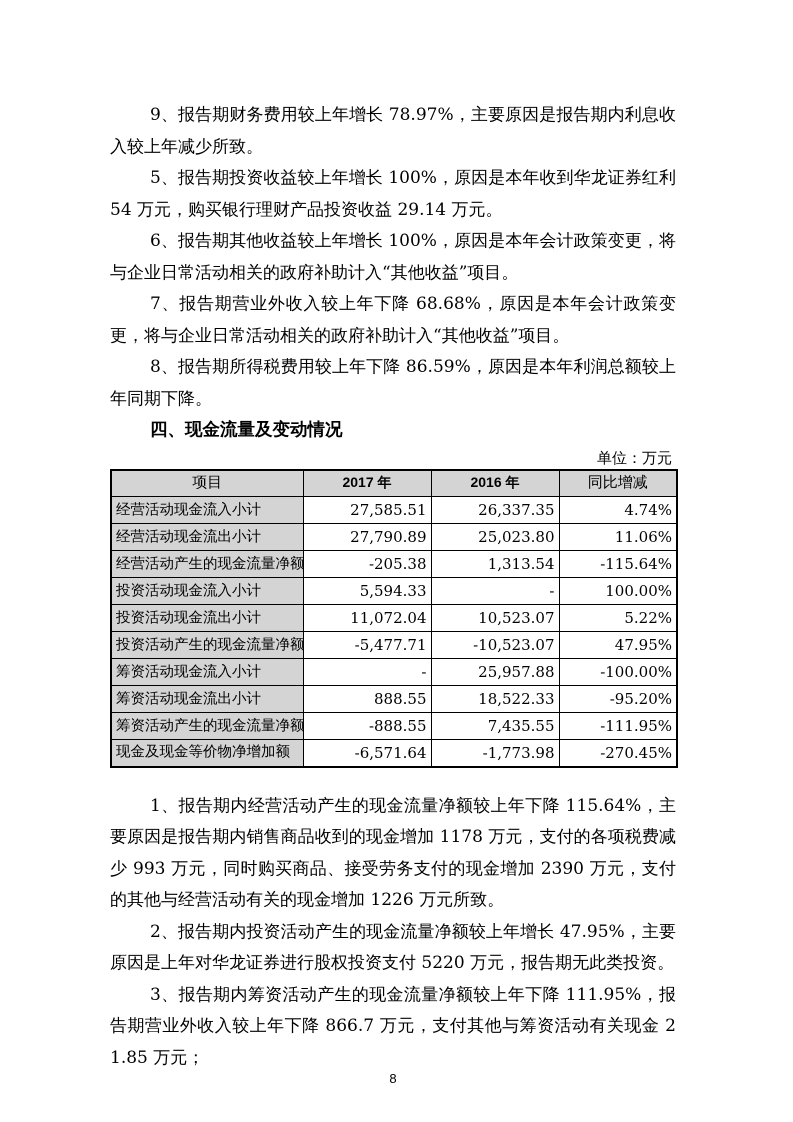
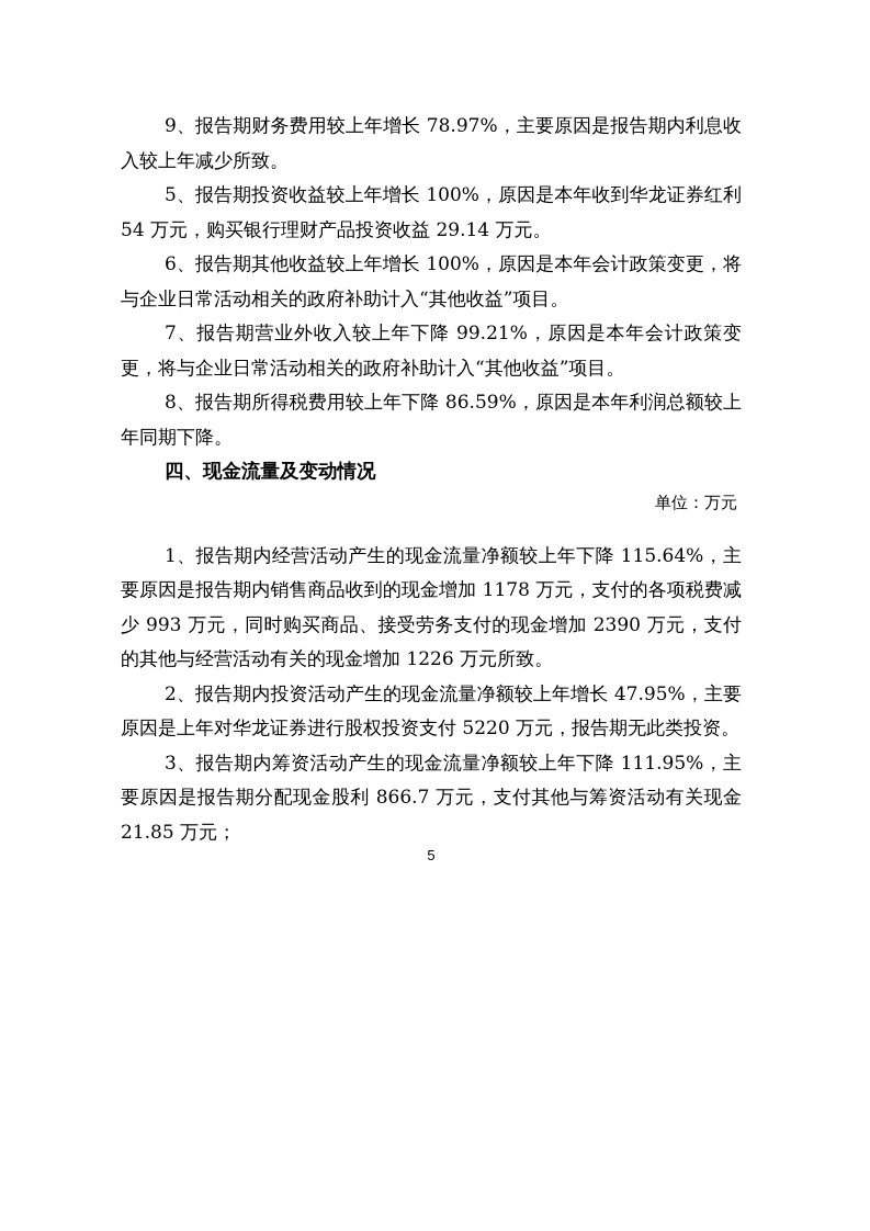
  9、报告期财务费用较上年增长 78.97%，主要原因是报告期内利息收入较上年减少所致。
  5、报告期投资收益较上年增长 100%，原因是本年收到华龙证券红利 54 万元，购买银行理财产品投资收益 29.14 万元。
  6、报告期其他收益较上年增长 100%，原因是本年会计政策变更，将与企业日常活动相关的政府补助计入“其他收益”项目。
- 7、报告期营业外收入较上年下降 68.68%，原因是本年会计政策变更，将与企业日常活动相关的政府补助计入“其他收益”项目。
+ 7、报告期营业外收入较上年下降 99.21%，原因是本年会计政策变更，将与企业日常活动相关的政府补助计入“其他收益”项目。
  8、报告期所得税费用较上年下降 86.59%，原因是本年利润总额较上年同期下降。
  四、现金流量及变动情况
  单位：万元
- 项目	2017 年	2016 年	同比增减
- 经营活动现金流入小计	27,585.51	26,337.35	4.74%
- 经营活动现金流出小计	27,790.89	25,023.80	11.06%
- 经营活动产生的现金流量净额	-205.38	1,313.54	-115.64%
- 投资活动现金流入小计	5,594.33	-	100.00%
- 投资活动现金流出小计	11,072.04	10,523.07	5.22%
- 投资活动产生的现金流量净额	-5,477.71	-10,523.07	47.95%
- 筹资活动现金流入小计	-	25,957.88	-100.00%
- 筹资活动现金流出小计	888.55	18,522.33	-95.20%
- 筹资活动产生的现金流量净额	-888.55	7,435.55	-111.95%
- 现金及现金等价物净增加额	-6,571.64	-1,773.98	-270.45%
  1、报告期内经营活动产生的现金流量净额较上年下降 115.64%，主要原因是报告期内销售商品收到的现金增加 1178 万元，支付的各项税费减少 993 万元，同时购买商品、接受劳务支付的现金增加 2390 万元，支付的其他与经营活动有关的现金增加 1226 万元所致。
  2、报告期内投资活动产生的现金流量净额较上年增长 47.95%，主要原因是上年对华龙证券进行股权投资支付 5220 万元，报告期无此类投资。
- 3、报告期内筹资活动产生的现金流量净额较上年下降 111.95%，报告期营业外收入较上年下降 866.7 万元，支付其他与筹资活动有关现金 21.85 万元；
+ 3、报告期内筹资活动产生的现金流量净额较上年下降 111.95%，主要原因是报告期分配现金股利 866.7 万元，支付其他与筹资活动有关现金 21.85 万元；
- 8
+ 5
